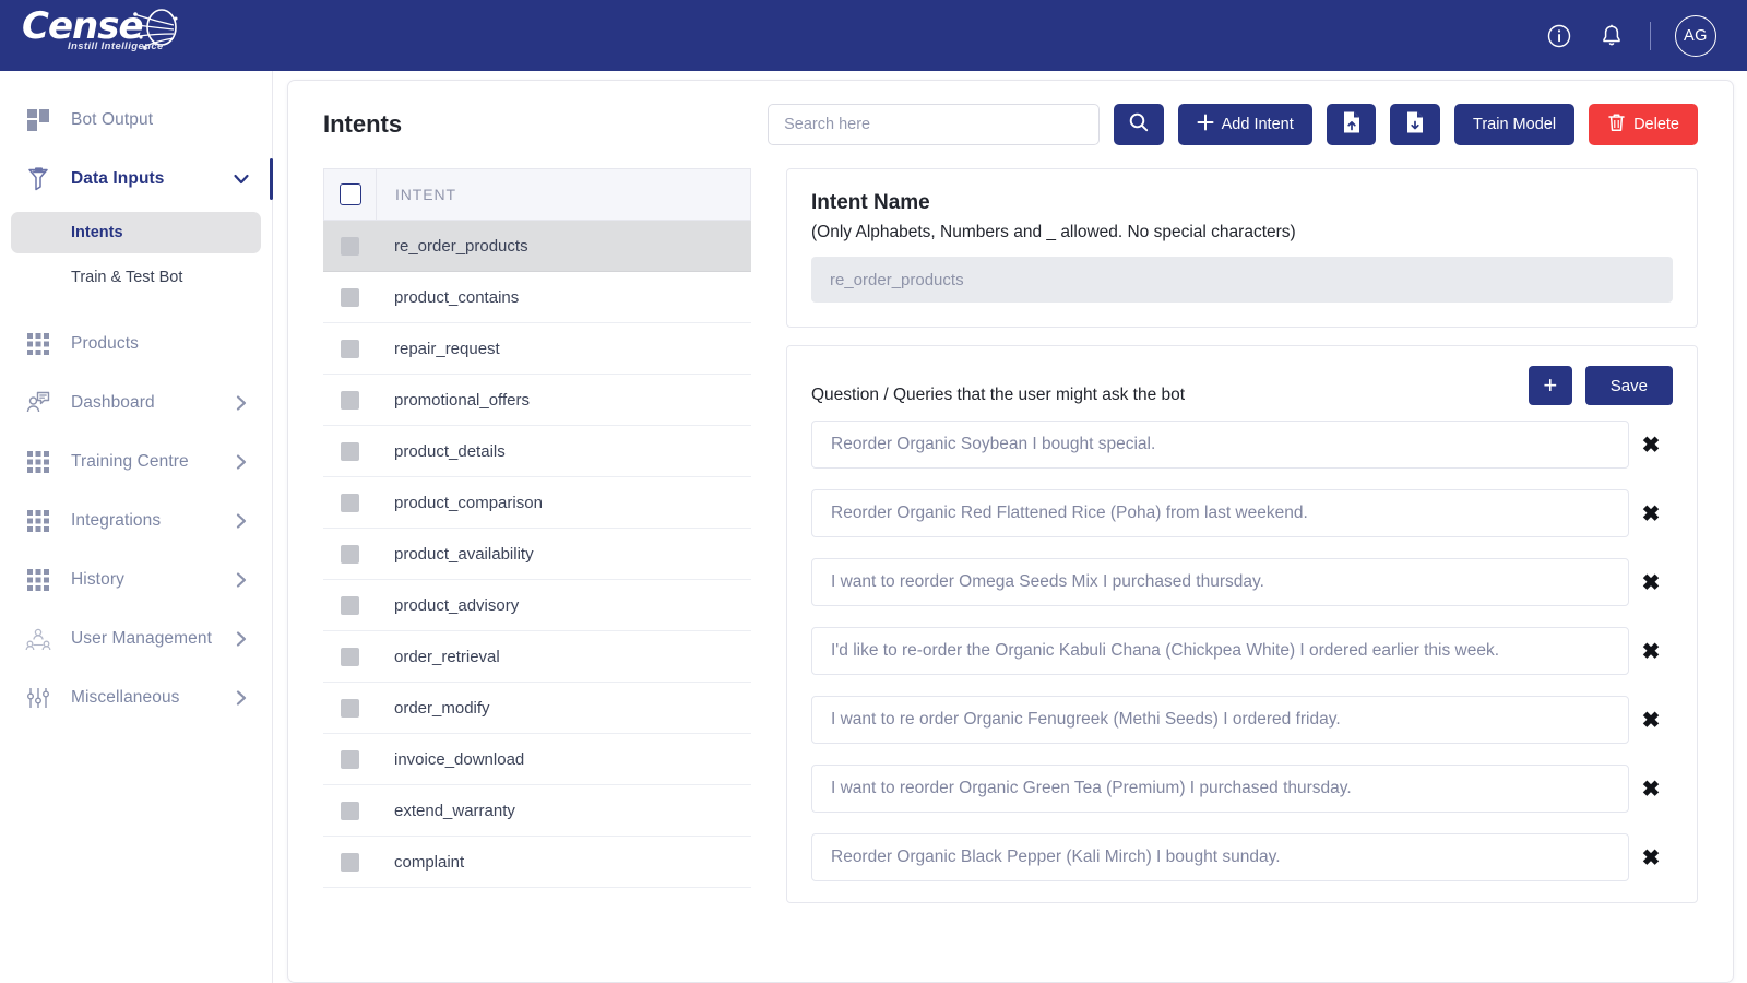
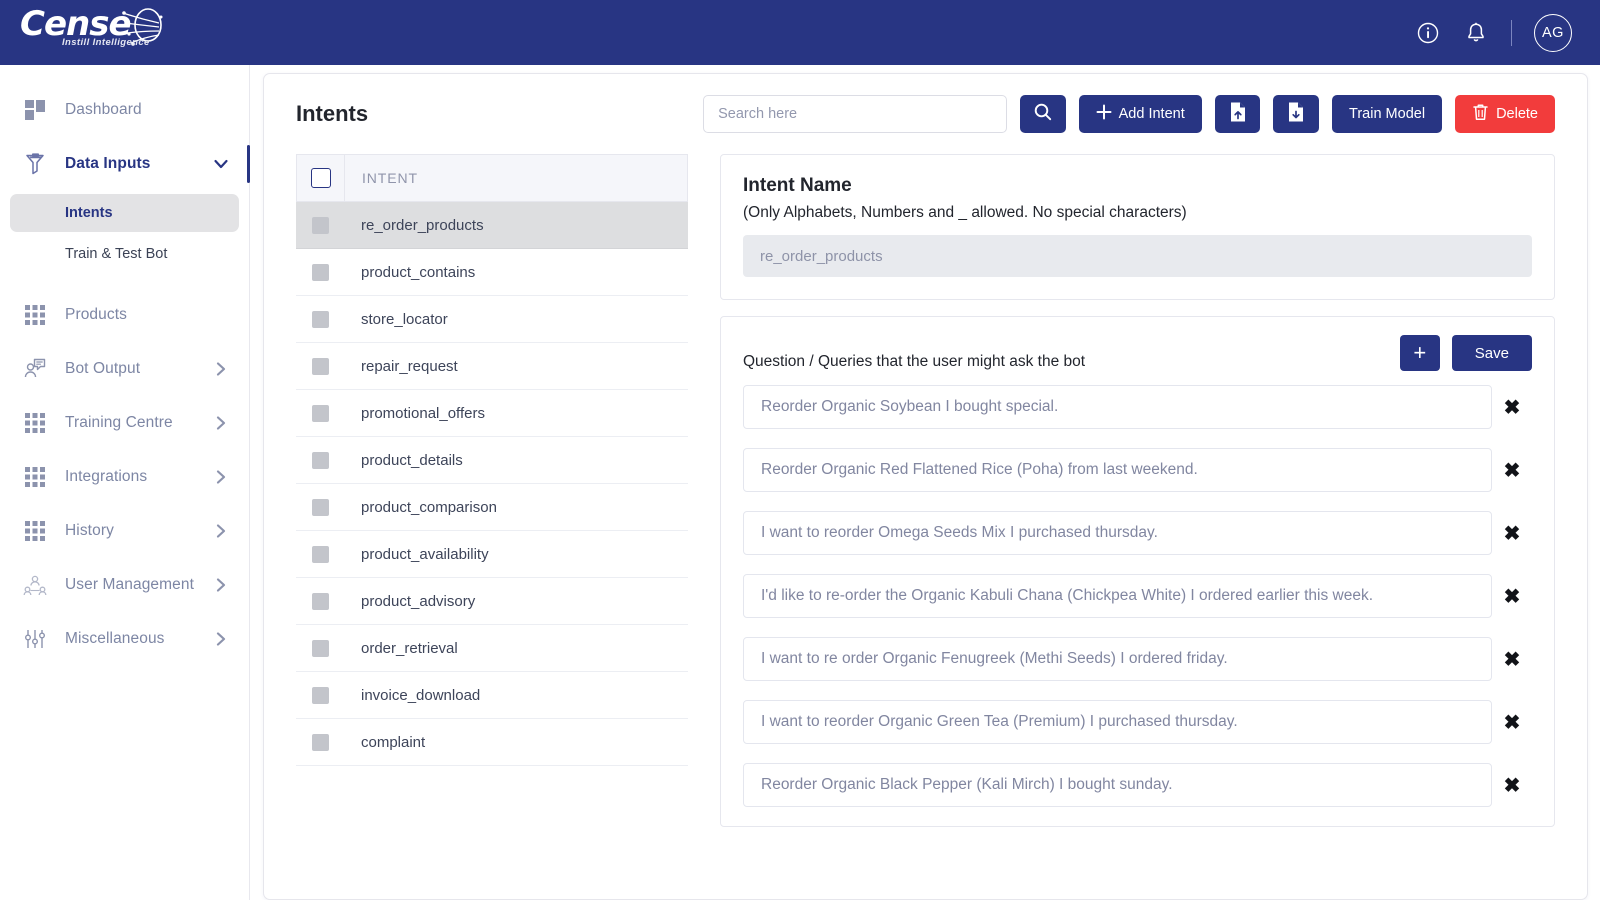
  Cense
  Instill Intelligence
  AG
- Bot Output
+ Dashboard
  Data Inputs
  Intents
  Train & Test Bot
  Products
- Dashboard
+ Bot Output
  Training Centre
  Integrations
  History
  User Management
  Miscellaneous
  Intents
  Search here
  Add Intent
  Train Model
  Delete
  INTENT
  re_order_products
  product_contains
+ store_locator
  repair_request
  promotional_offers
  product_details
  product_comparison
  product_availability
  product_advisory
  order_retrieval
- order_modify
  invoice_download
- extend_warranty
  complaint
  Intent Name
  (Only Alphabets, Numbers and _ allowed. No special characters)
  re_order_products
  Question / Queries that the user might ask the bot
  +
  Save
  Reorder Organic Soybean I bought special.
  ✖
  Reorder Organic Red Flattened Rice (Poha) from last weekend.
  ✖
  I want to reorder Omega Seeds Mix I purchased thursday.
  ✖
  I'd like to re-order the Organic Kabuli Chana (Chickpea White) I ordered earlier this week.
  ✖
  I want to re order Organic Fenugreek (Methi Seeds) I ordered friday.
  ✖
  I want to reorder Organic Green Tea (Premium) I purchased thursday.
  ✖
  Reorder Organic Black Pepper (Kali Mirch) I bought sunday.
  ✖
